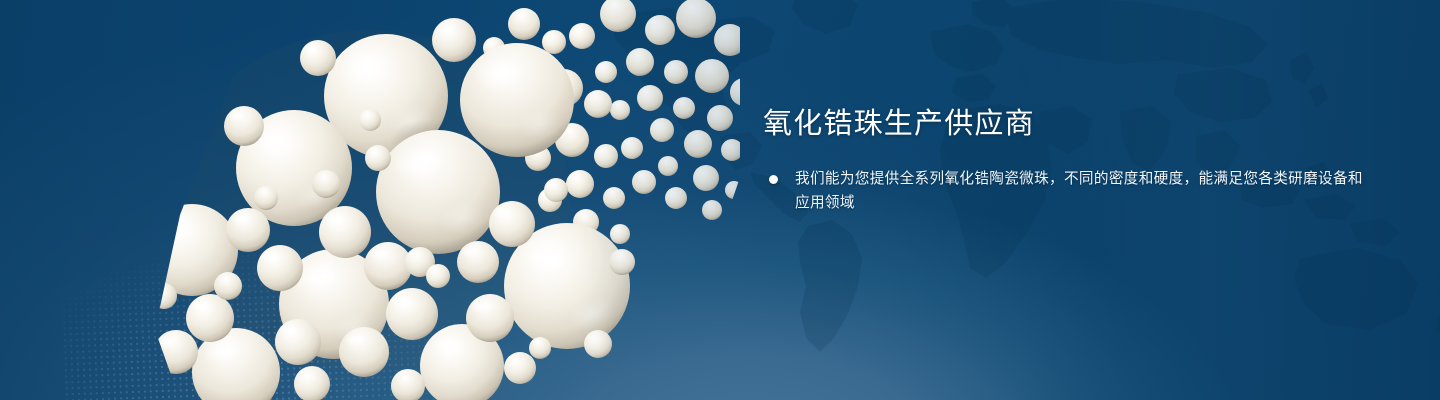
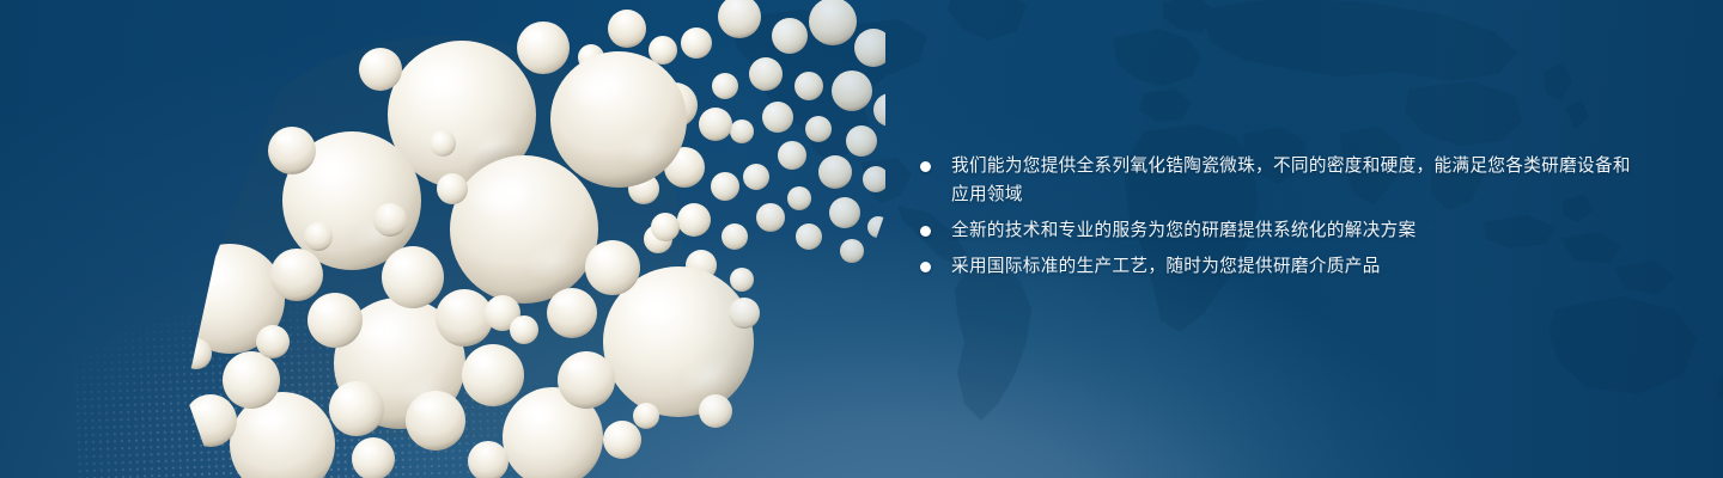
- 氧化锆珠生产供应商
  我们能为您提供全系列氧化锆陶瓷微珠，不同的密度和硬度，能满足您各类研磨设备和应用领域
+ 全新的技术和专业的服务为您的研磨提供系统化的解决方案
+ 采用国际标准的生产工艺，随时为您提供研磨介质产品
